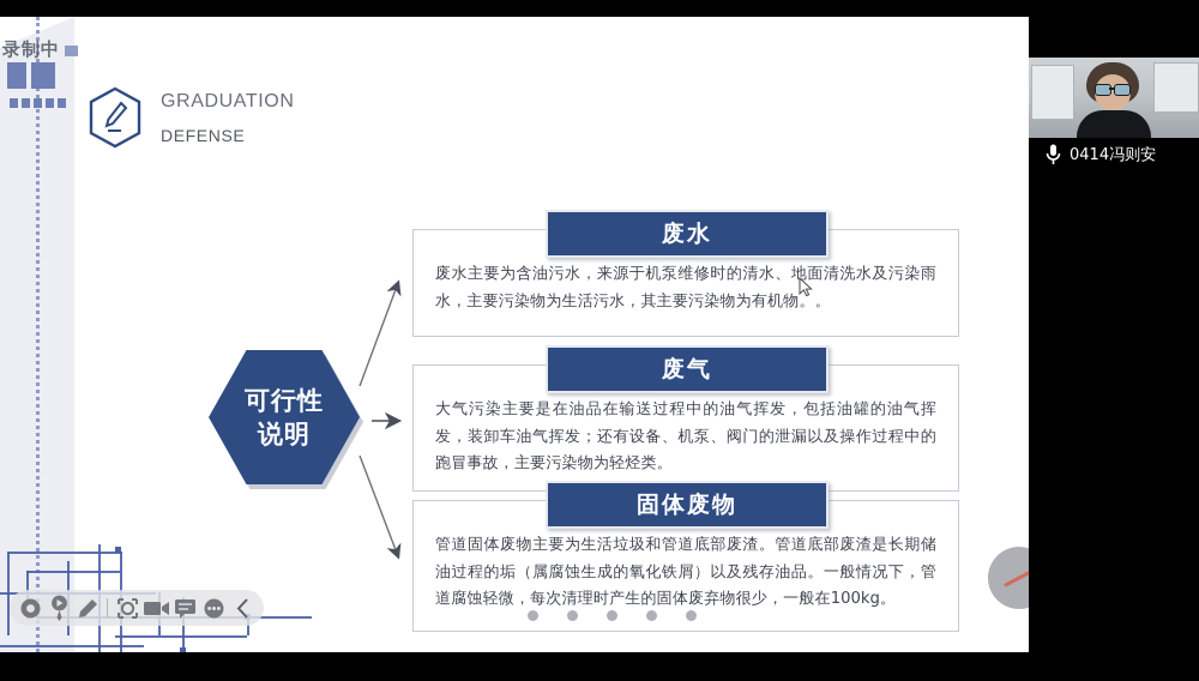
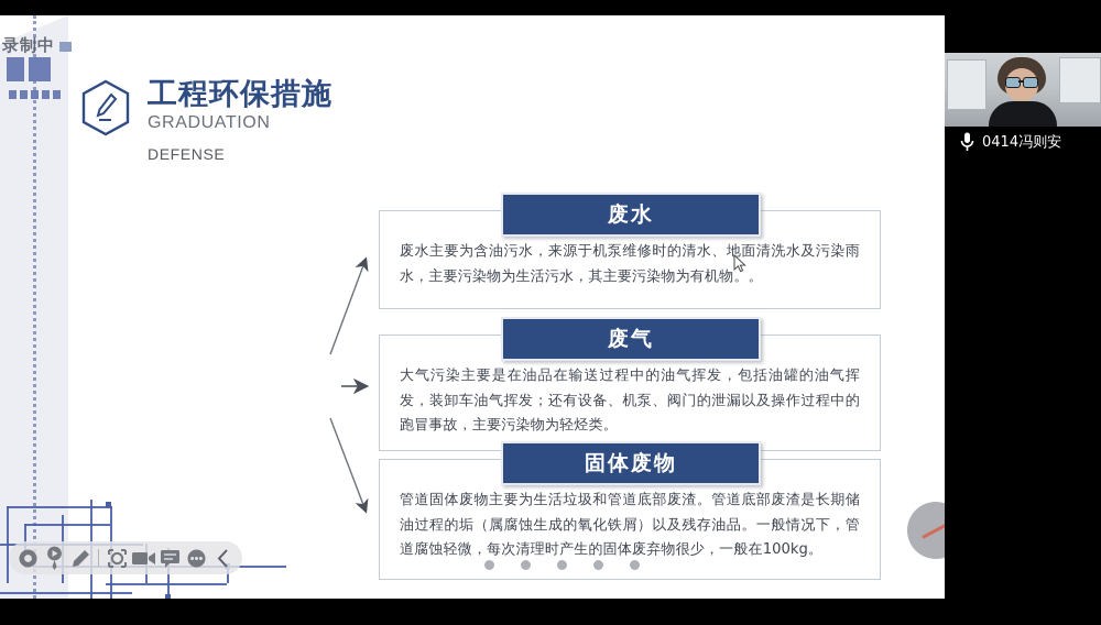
+ 工程环保措施
  GRADUATION
  DEFENSE
- 可行性
- 说明
  废水主要为含油污水，来源于机泵维修时的清水、地面清洗水及污染雨水，主要污染物为生活污水，其主要污染物为有机物。。
  废水
  大气污染主要是在油品在输送过程中的油气挥发，包括油罐的油气挥发，装卸车油气挥发；还有设备、机泵、阀门的泄漏以及操作过程中的跑冒事故，主要污染物为轻烃类。
  废气
  管道固体废物主要为生活垃圾和管道底部废渣。管道底部废渣是长期储油过程的垢（属腐蚀生成的氧化铁屑）以及残存油品。一般情况下，管道腐蚀轻微，每次清理时产生的固体废弃物很少，一般在100kg。
  固体废物
  录制中
  0414冯则安
